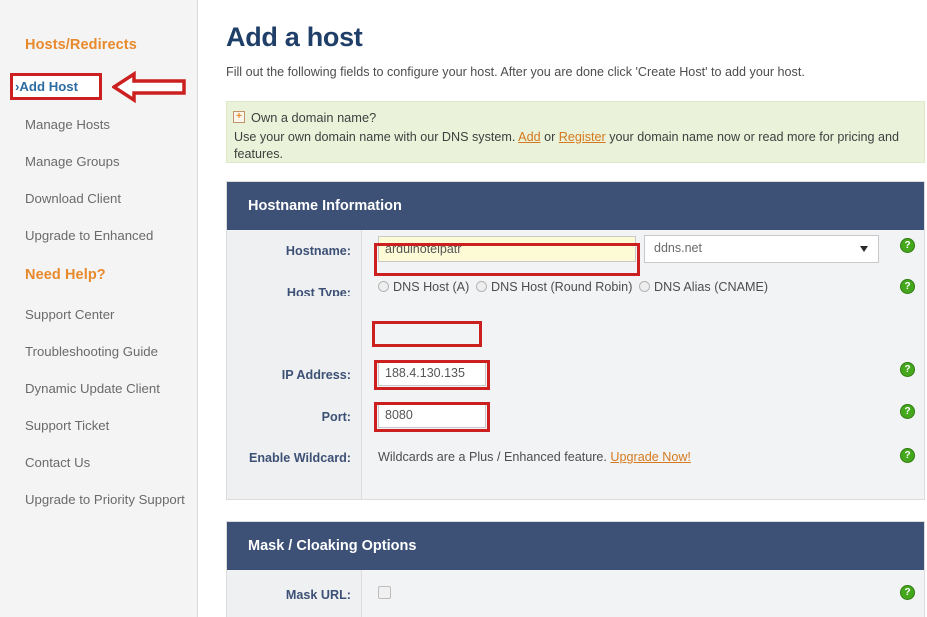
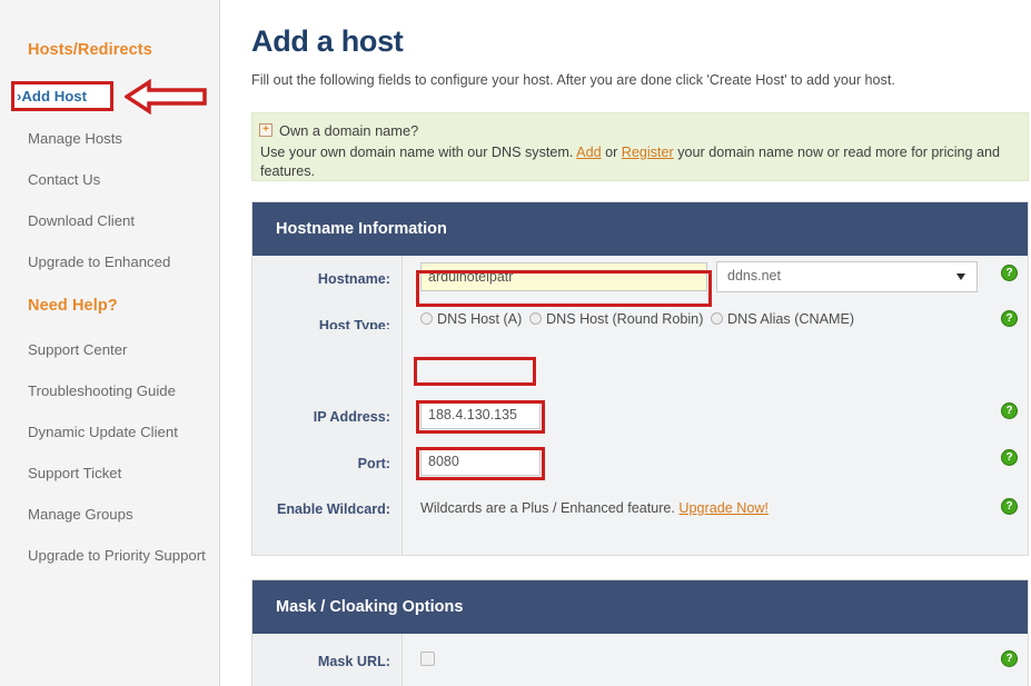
  Hosts/Redirects
  Manage Hosts
- Manage Groups
+ Contact Us
  Download Client
  Upgrade to Enhanced
  Need Help?
  Support Center
  Troubleshooting Guide
  Dynamic Update Client
  Support Ticket
- Contact Us
+ Manage Groups
  Upgrade to Priority Support
  ›Add Host
  Add a host
  Fill out the following fields to configure your host. After you are done click 'Create Host' to add your host.
  +
  Own a domain name?
  Use your own domain name with our DNS system. Add or Register your domain name now or read more for pricing and features.
  Hostname Information
  Hostname:
  arduinoteipatr
  ddns.net
  ?
  Host Type:
  DNS Host (A)
  DNS Host (Round Robin)
  DNS Alias (CNAME)
  ?
  IP Address:
  188.4.130.135
  ?
  Port:
  8080
  ?
  Enable Wildcard:
  Wildcards are a Plus / Enhanced feature. Upgrade Now!
  ?
  Mask / Cloaking Options
  Mask URL:
  ?
